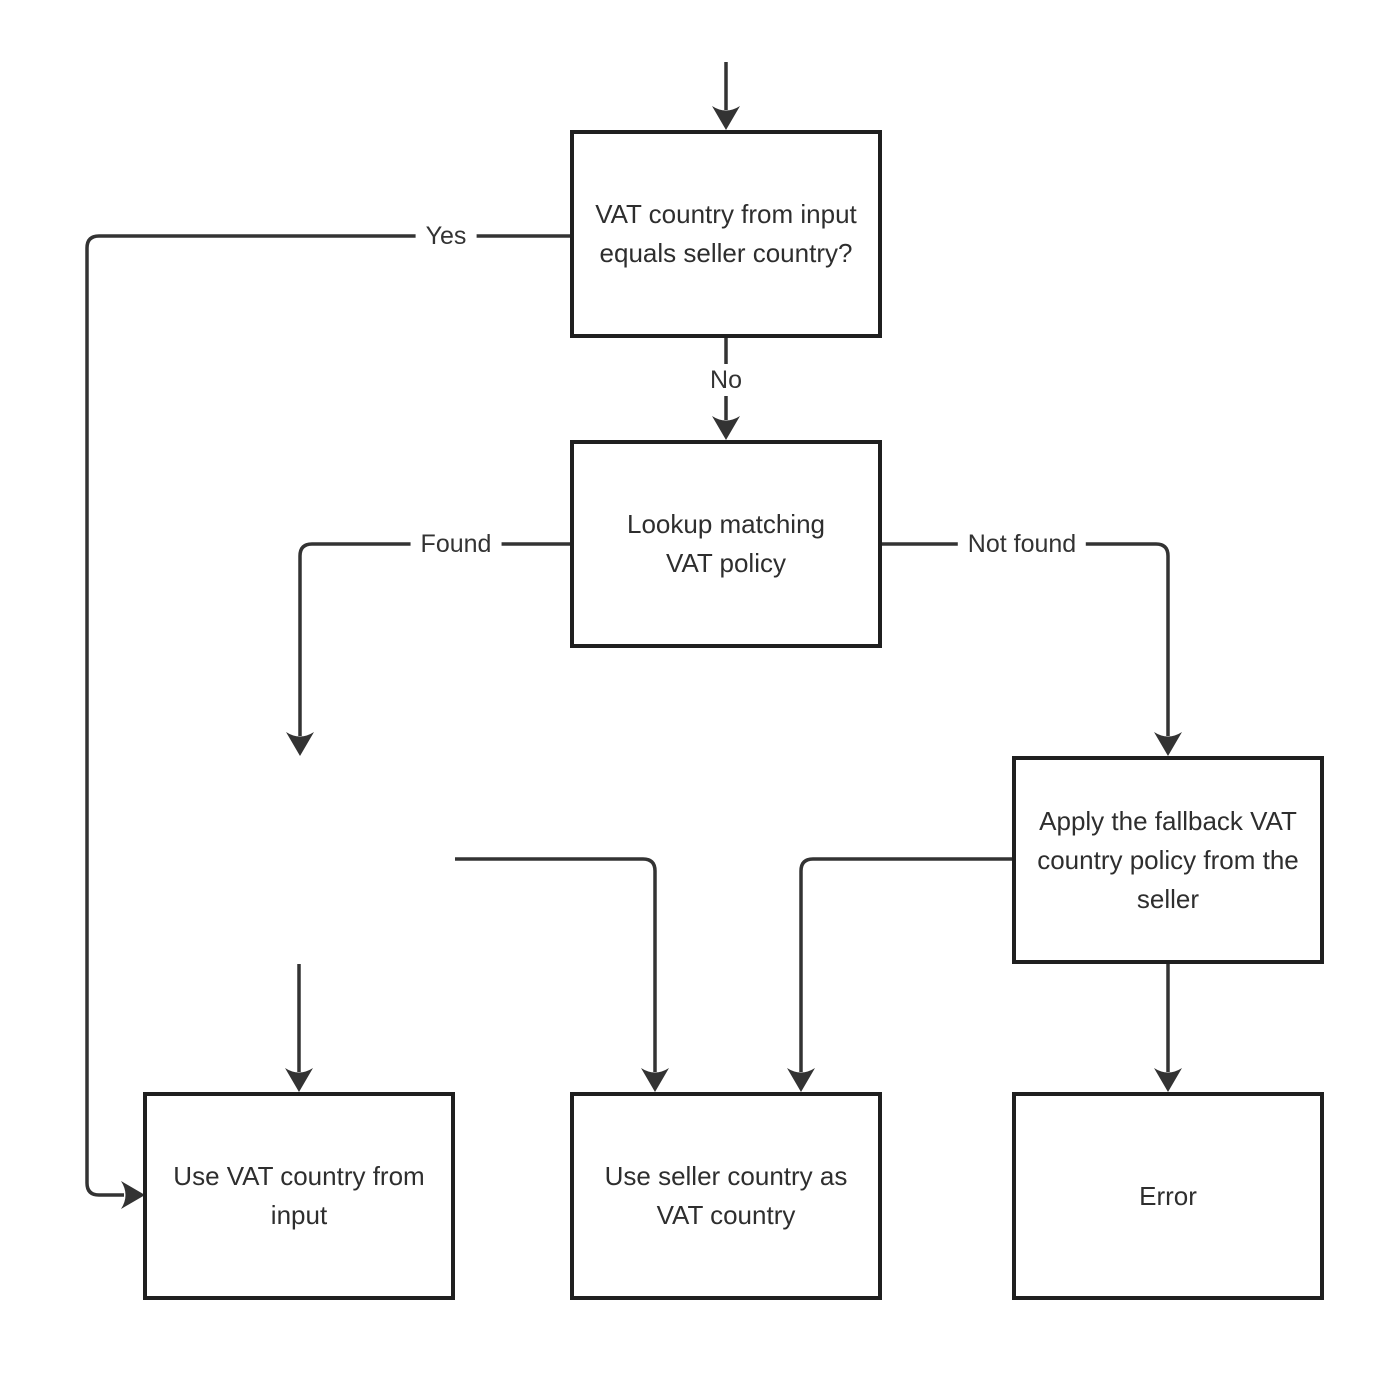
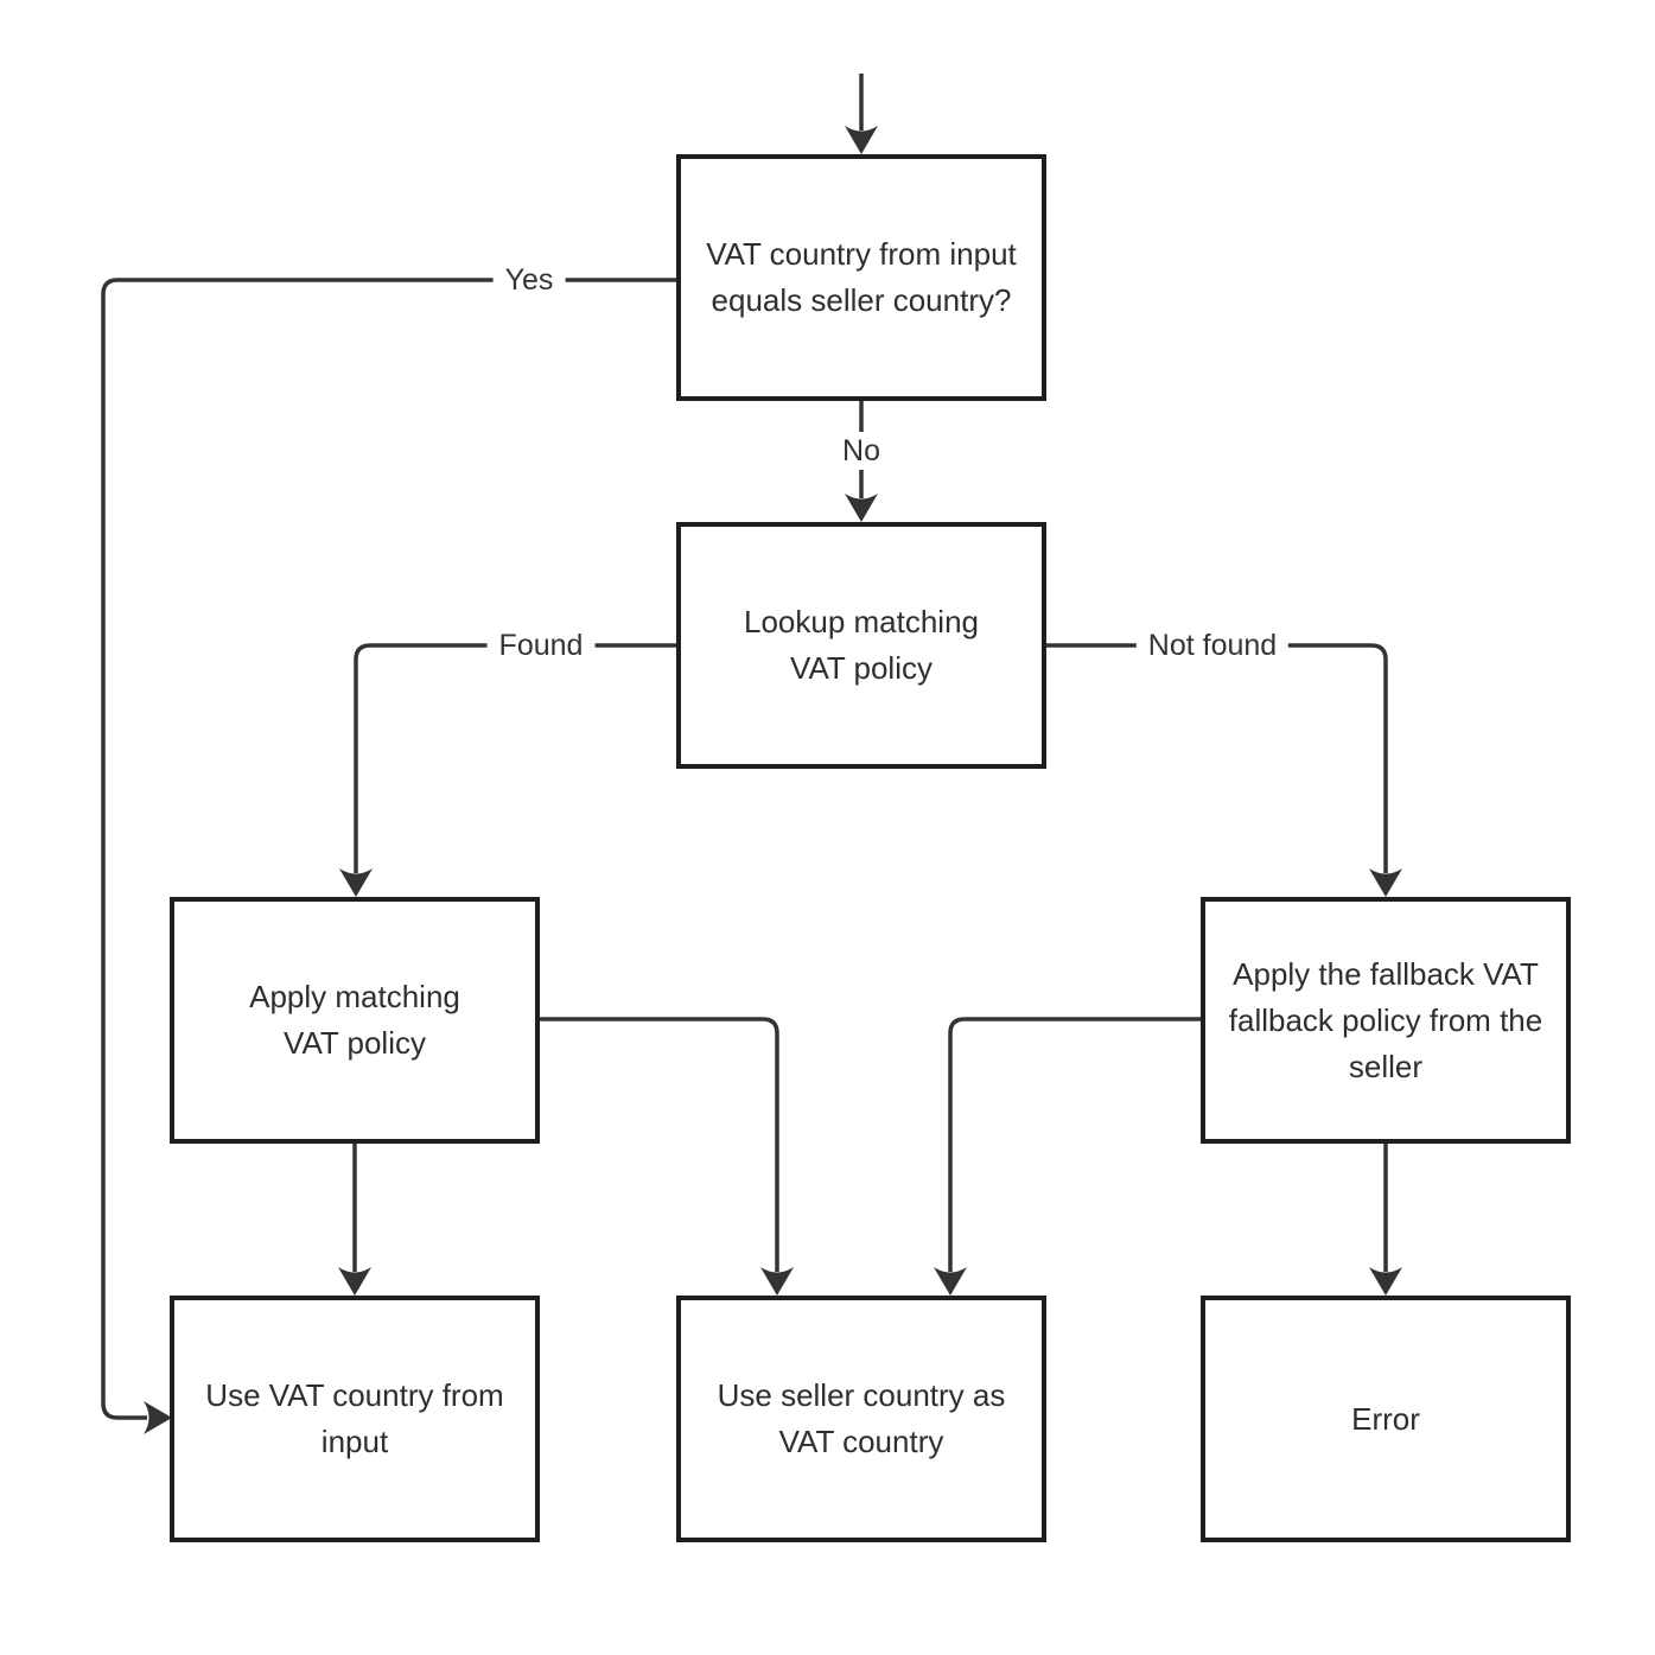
  VAT country from input equals seller country?
  Lookup matching VAT policy
+ Apply matching VAT policy
- Apply the fallback VAT country policy from the seller
+ Apply the fallback VAT fallback policy from the seller
  Use VAT country from input
  Use seller country as VAT country
  Error
  Yes
  No
  Found
  Not found
